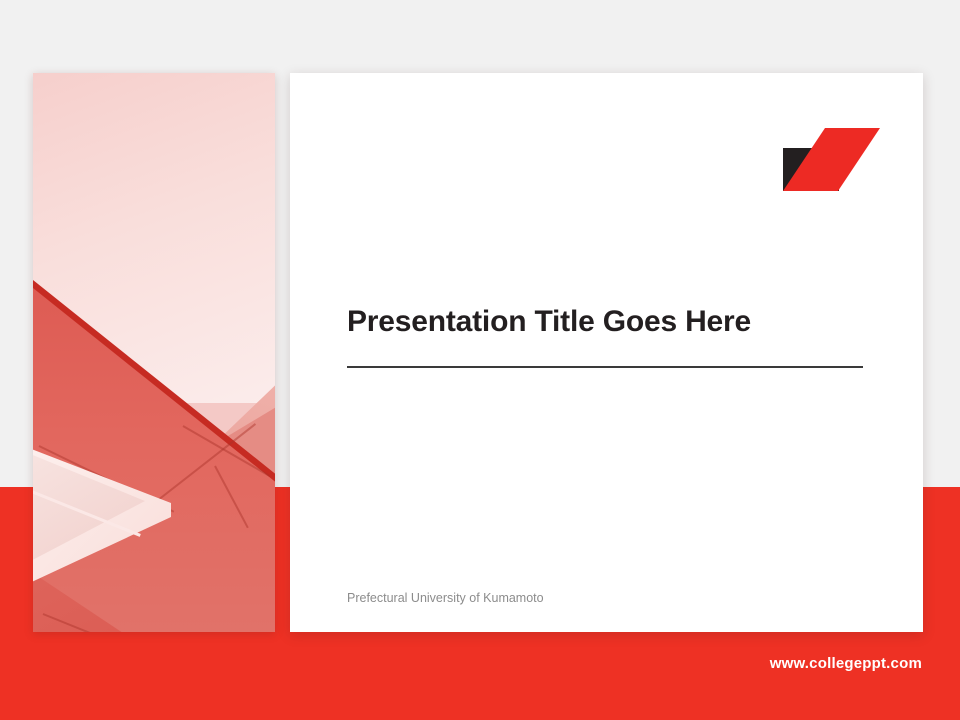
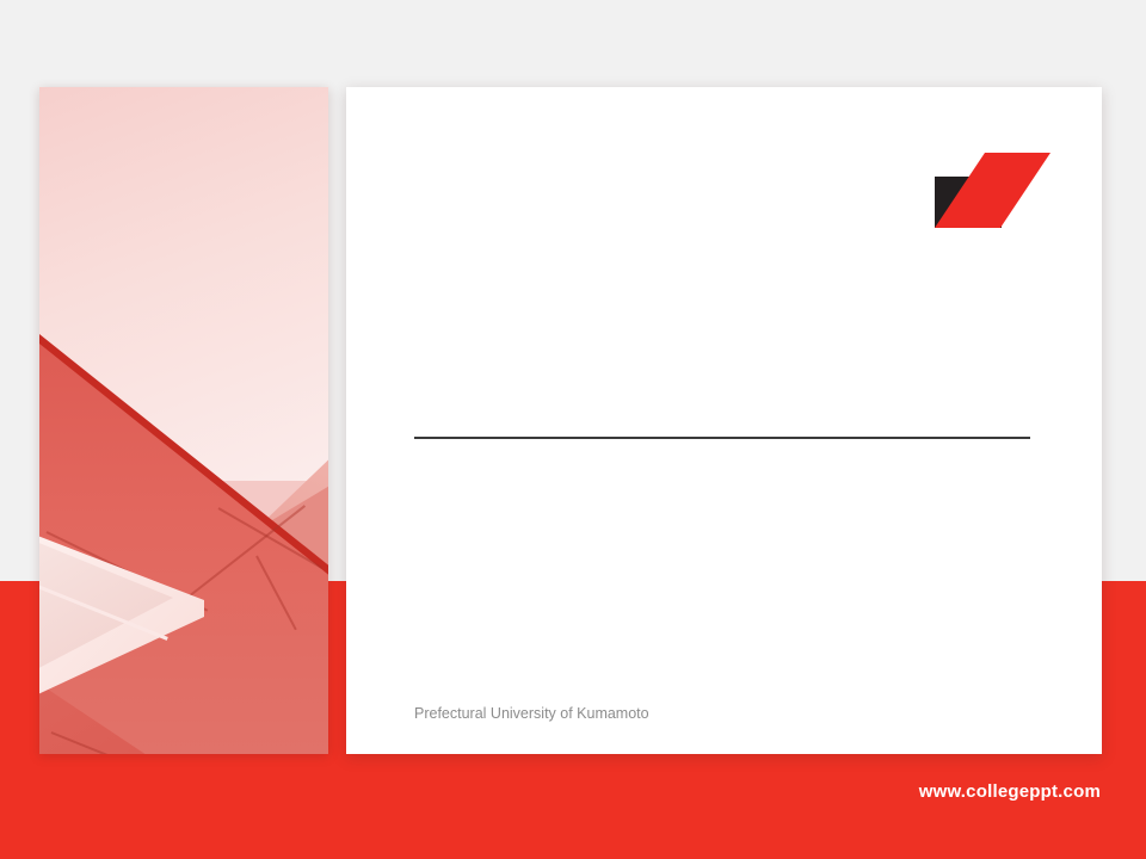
  www.collegeppt.com
- Presentation Title Goes Here
  Prefectural University of Kumamoto
